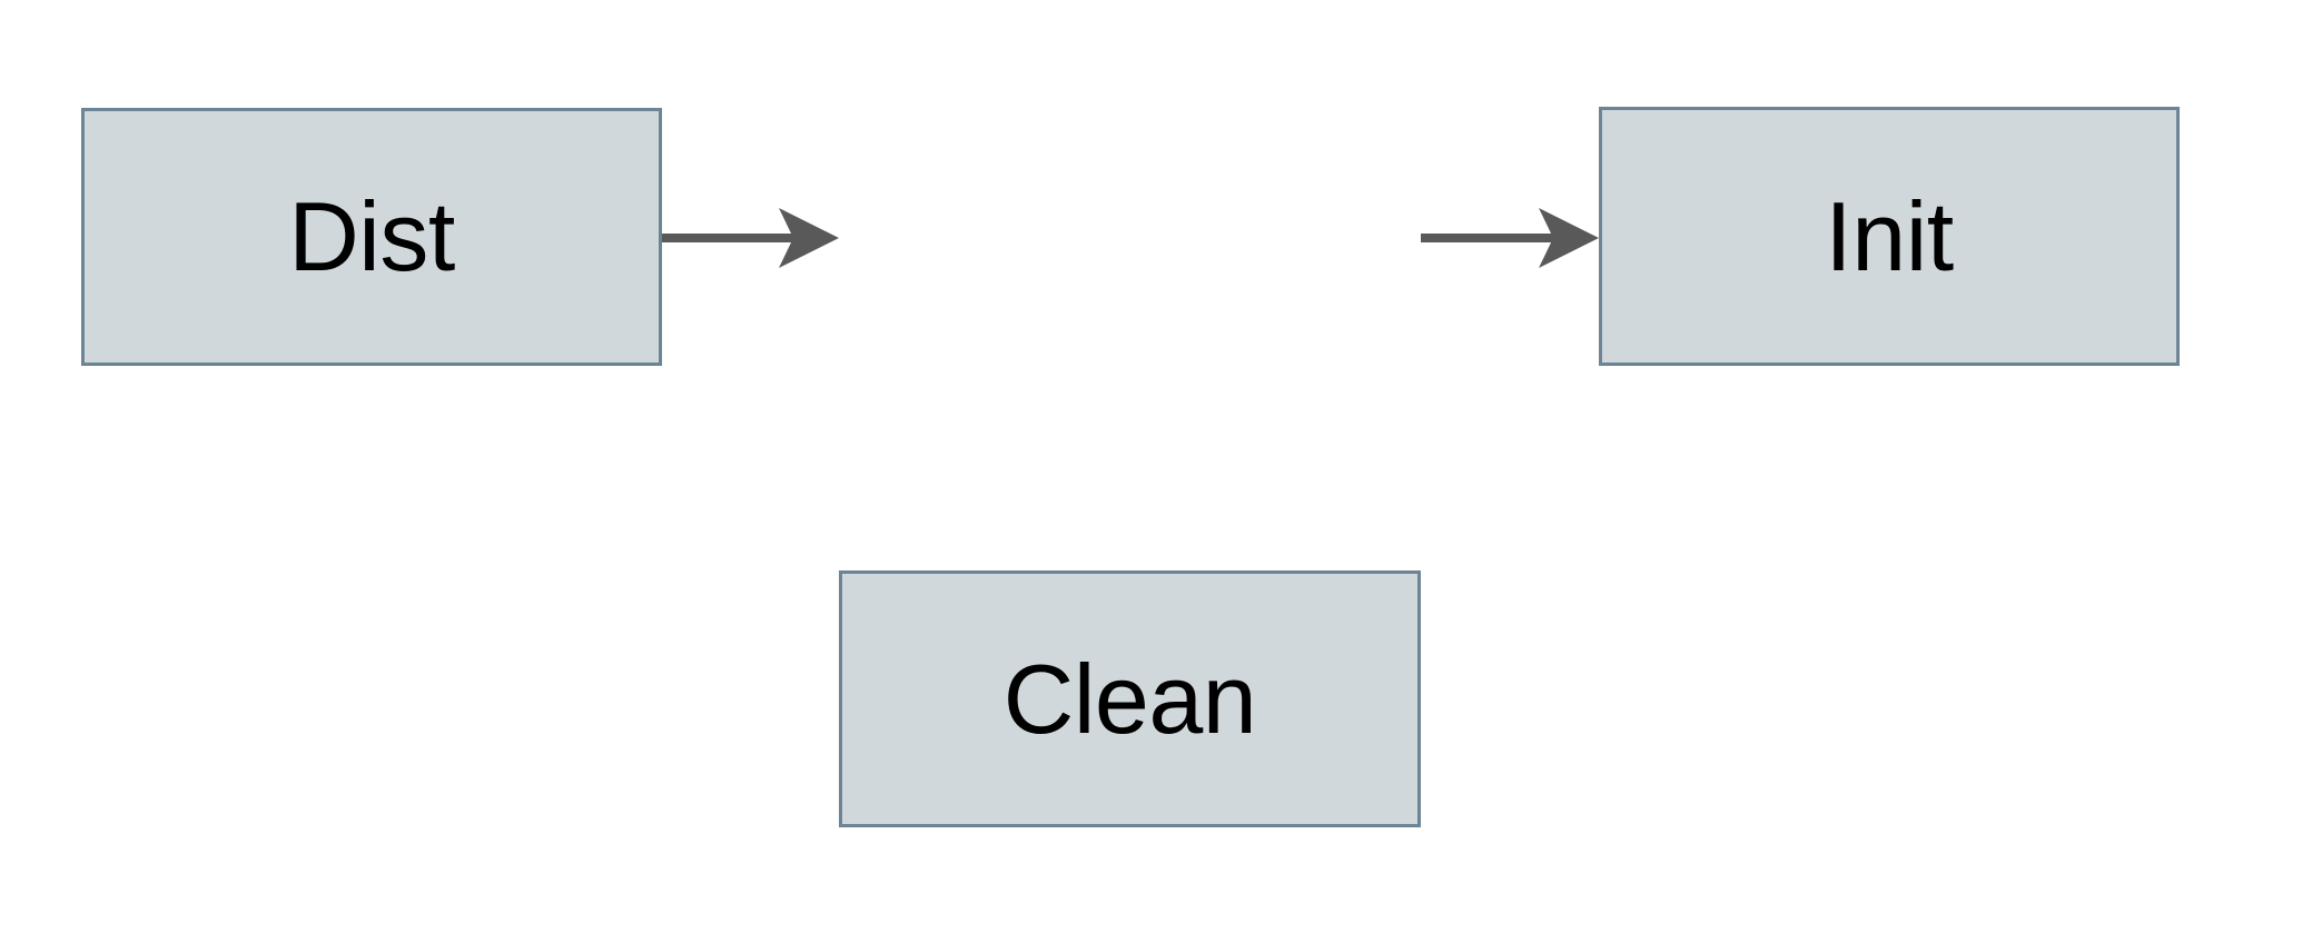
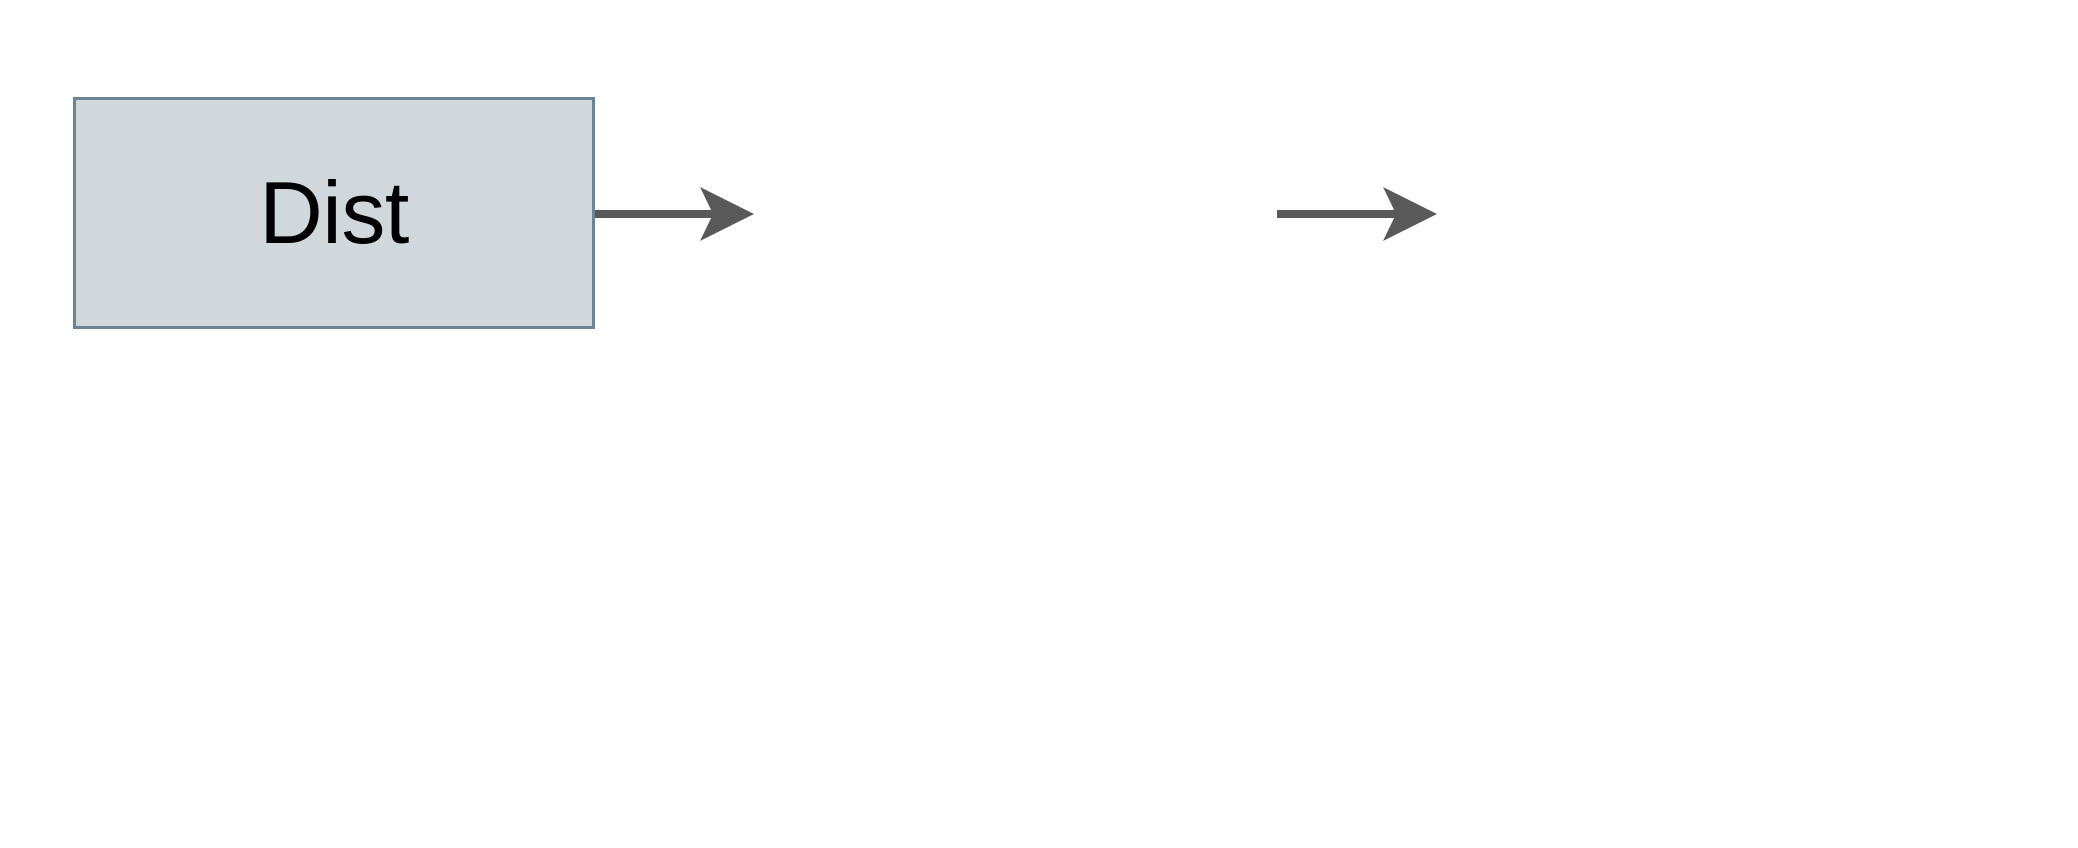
  Dist
- Init
- Clean
